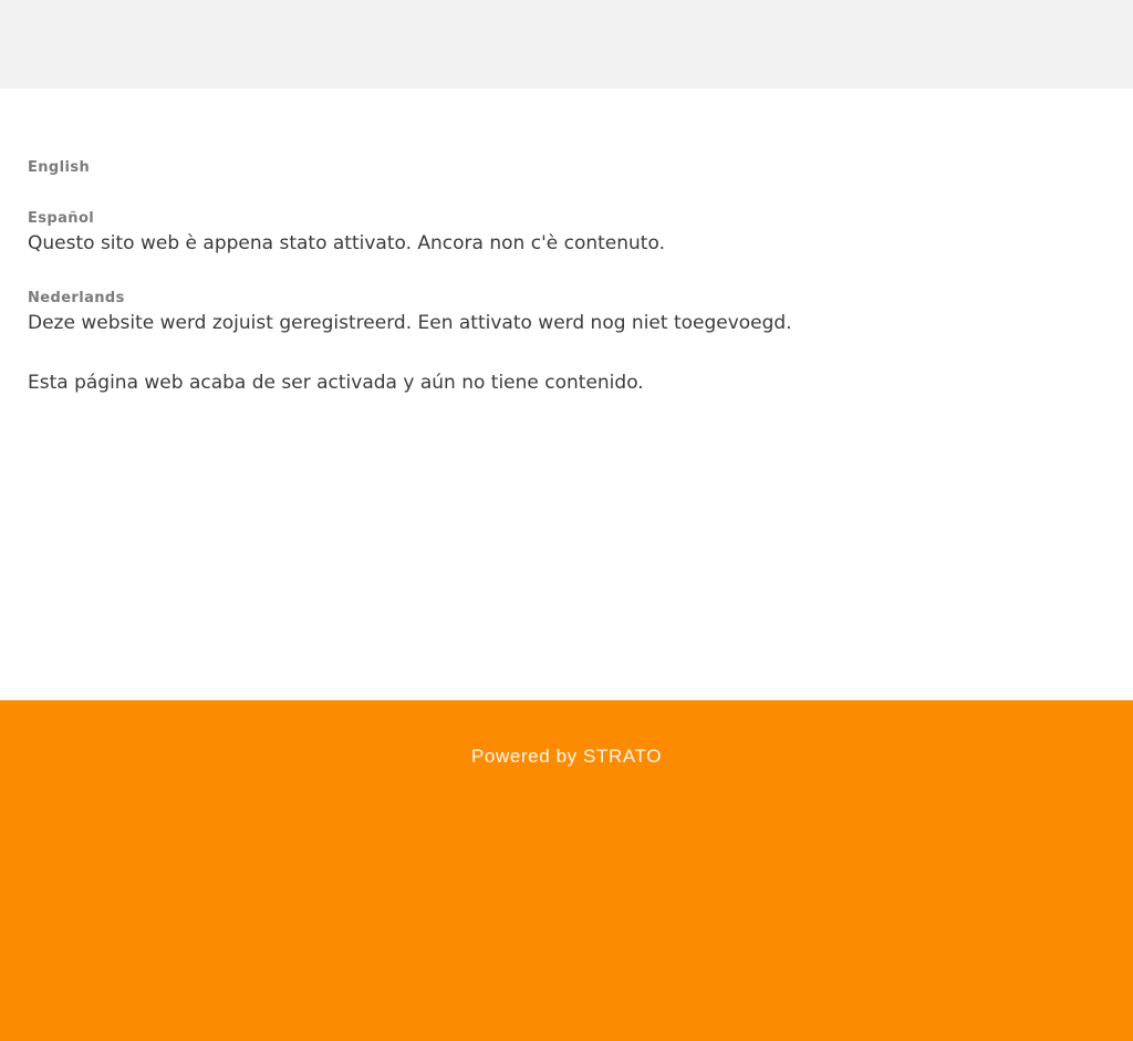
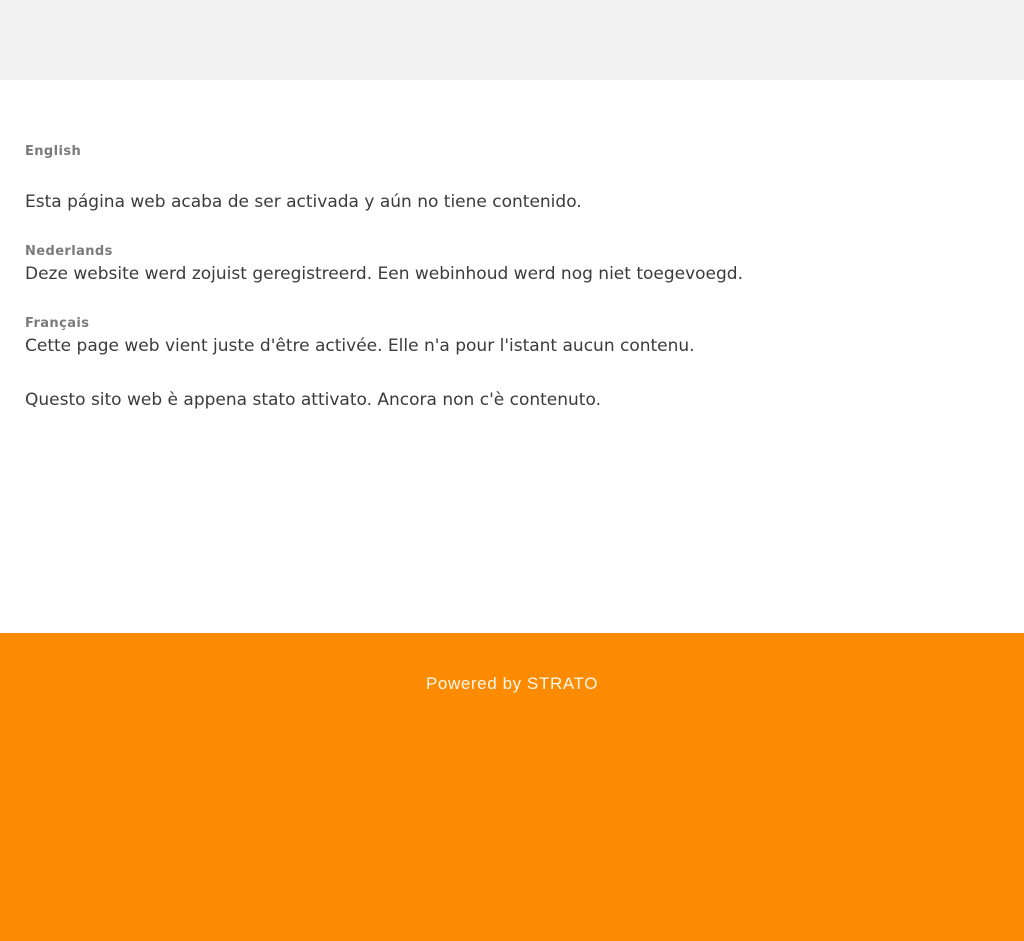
  English
- Español
- Questo sito web è appena stato attivato. Ancora non c'è contenuto.
+ Esta página web acaba de ser activada y aún no tiene contenido.
  Nederlands
- Deze website werd zojuist geregistreerd. Een attivato werd nog niet toegevoegd.
+ Deze website werd zojuist geregistreerd. Een webinhoud werd nog niet toegevoegd.
+ Français
+ Cette page web vient juste d'être activée. Elle n'a pour l'istant aucun contenu.
- Esta página web acaba de ser activada y aún no tiene contenido.
+ Questo sito web è appena stato attivato. Ancora non c'è contenuto.
  Powered by STRATO
